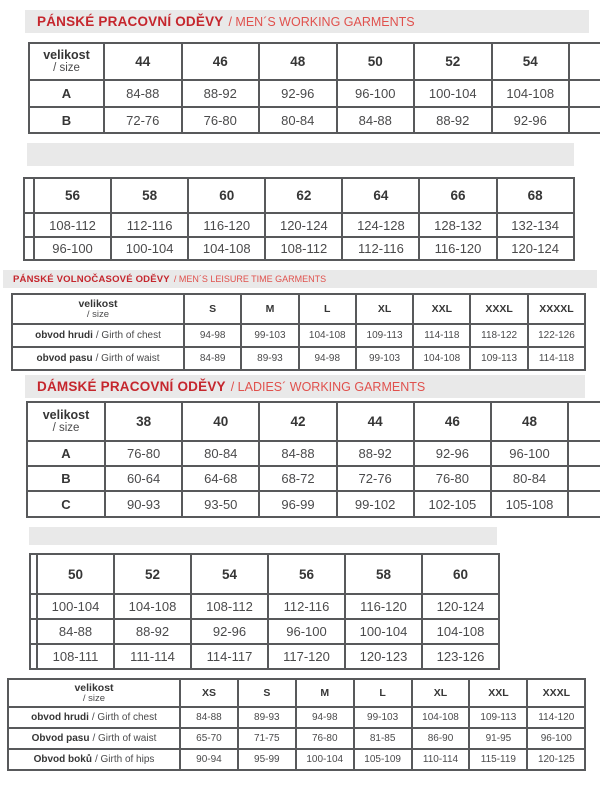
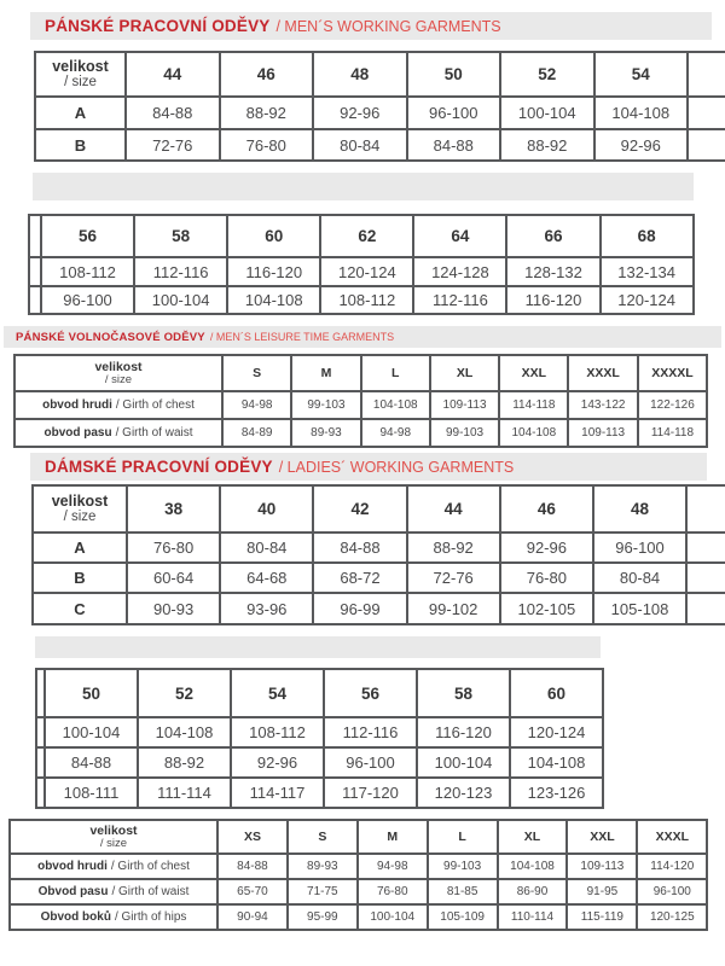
  PÁNSKÉ PRACOVNÍ ODĚVY
  / MEN´S WORKING GARMENTS
  velikost/ size	44	46	48	50	52	54
  A	84-88	88-92	92-96	96-100	100-104	104-108
  B	72-76	76-80	80-84	84-88	88-92	92-96
  	56	58	60	62	64	66	68
  	108-112	112-116	116-120	120-124	124-128	128-132	132-134
  	96-100	100-104	104-108	108-112	112-116	116-120	120-124
  PÁNSKÉ VOLNOČASOVÉ ODĚVY
  / MEN´S LEISURE TIME GARMENTS
  velikost/ size	S	M	L	XL	XXL	XXXL	XXXXL
- obvod hrudi / Girth of chest	94-98	99-103	104-108	109-113	114-118	118-122	122-126
+ obvod hrudi / Girth of chest	94-98	99-103	104-108	109-113	114-118	143-122	122-126
  obvod pasu / Girth of waist	84-89	89-93	94-98	99-103	104-108	109-113	114-118
  DÁMSKÉ PRACOVNÍ ODĚVY
  / LADIES´ WORKING GARMENTS
  velikost/ size	38	40	42	44	46	48
  A	76-80	80-84	84-88	88-92	92-96	96-100
  B	60-64	64-68	68-72	72-76	76-80	80-84
- C	90-93	93-50	96-99	99-102	102-105	105-108
+ C	90-93	93-96	96-99	99-102	102-105	105-108
  	50	52	54	56	58	60
  	100-104	104-108	108-112	112-116	116-120	120-124
  	84-88	88-92	92-96	96-100	100-104	104-108
  	108-111	111-114	114-117	117-120	120-123	123-126
  velikost/ size	XS	S	M	L	XL	XXL	XXXL
  obvod hrudi / Girth of chest	84-88	89-93	94-98	99-103	104-108	109-113	114-120
  Obvod pasu / Girth of waist	65-70	71-75	76-80	81-85	86-90	91-95	96-100
  Obvod boků / Girth of hips	90-94	95-99	100-104	105-109	110-114	115-119	120-125
